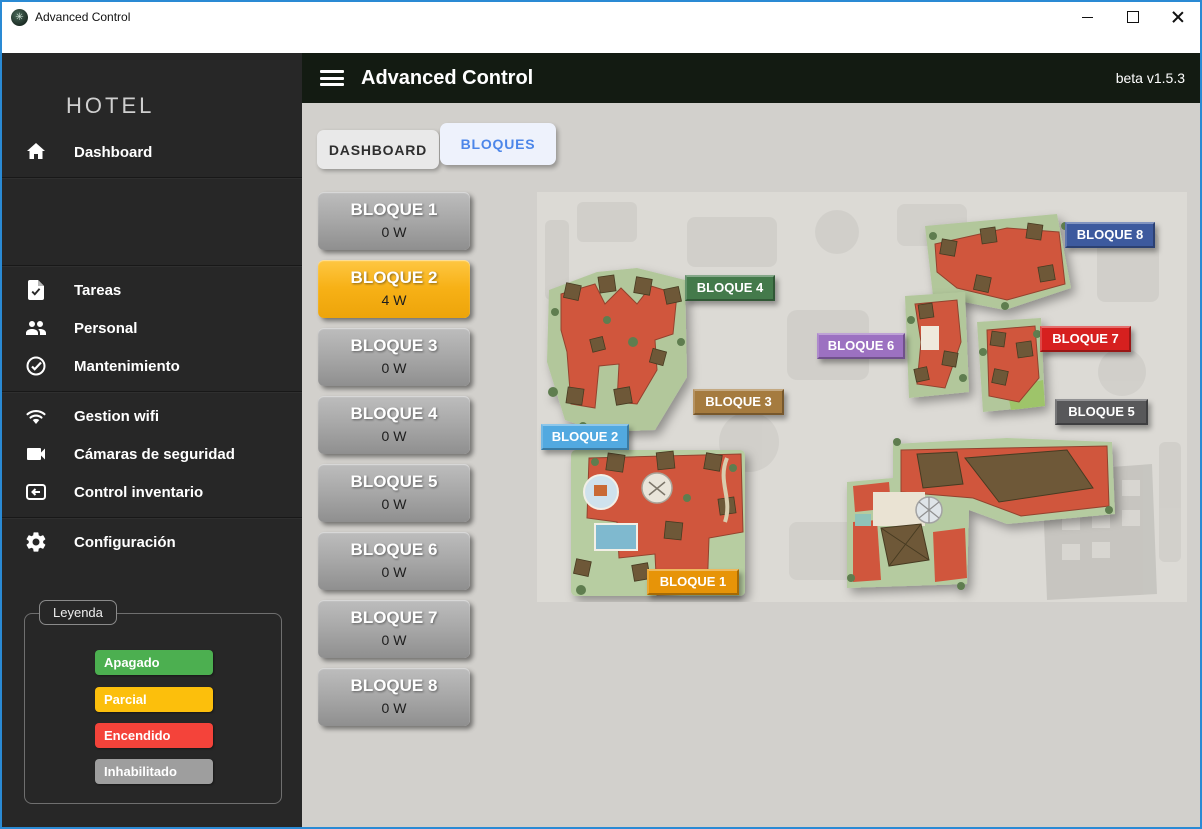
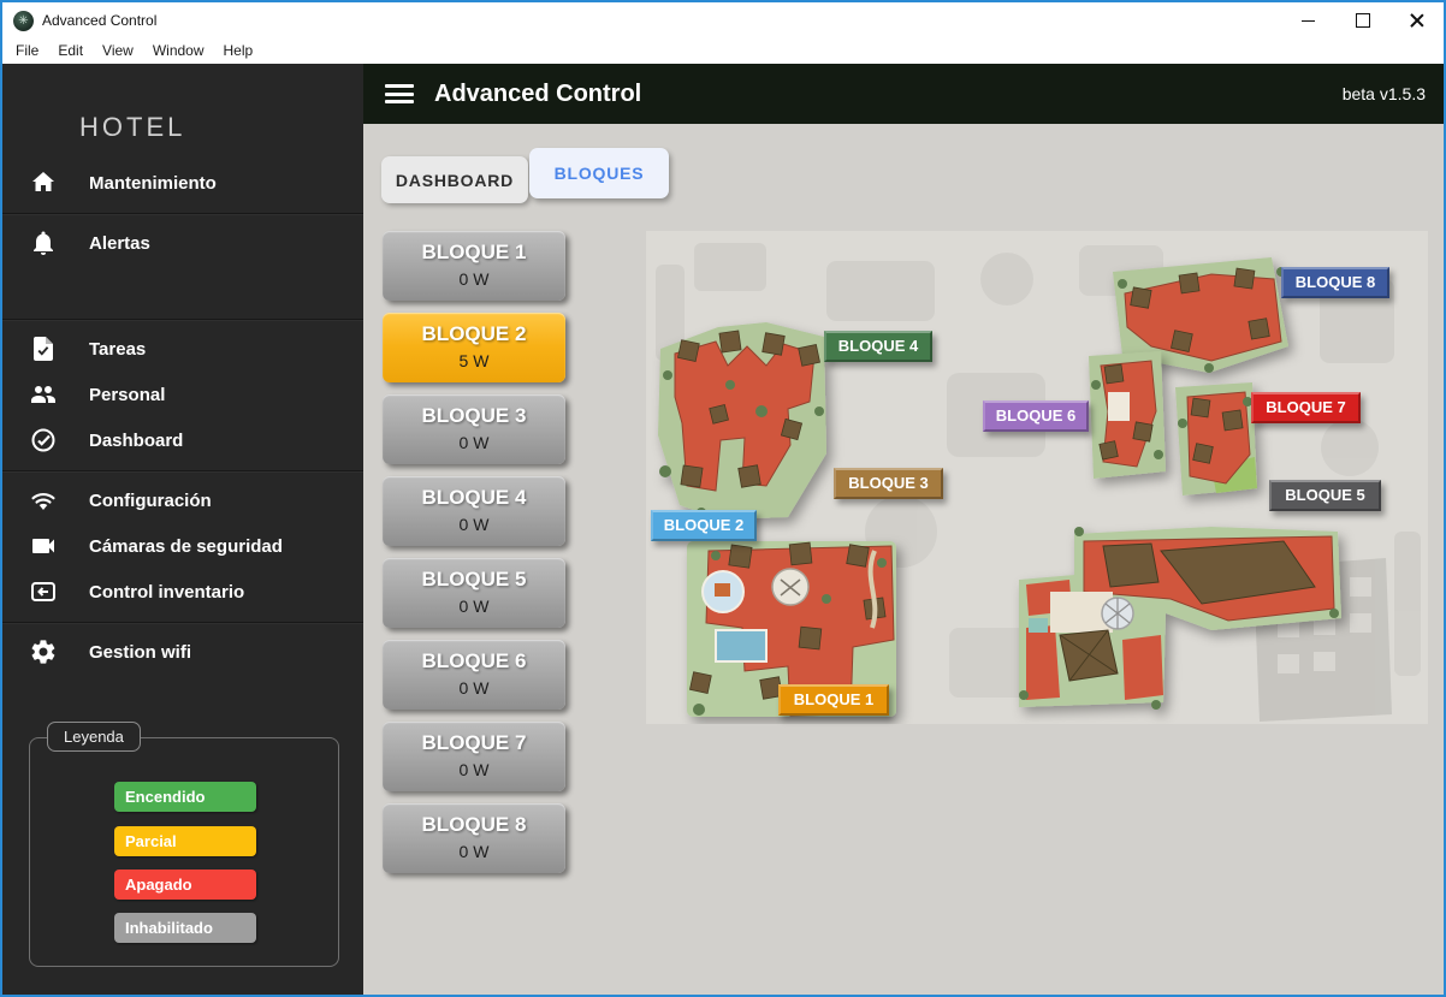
  Advanced Control
+ File
+ Edit
+ View
+ Window
+ Help
  HOTEL
- Dashboard
+ Mantenimiento
+ Alertas
  Tareas
  Personal
- Mantenimiento
+ Dashboard
- Gestion wifi
+ Configuración
  Cámaras de seguridad
  Control inventario
- Configuración
+ Gestion wifi
  Leyenda
- Apagado
+ Encendido
  Parcial
- Encendido
+ Apagado
  Inhabilitado
  Advanced Control
  beta v1.5.3
  DASHBOARD
  BLOQUES
  BLOQUE 1
  0 W
  BLOQUE 2
- 4 W
+ 5 W
  BLOQUE 3
  0 W
  BLOQUE 4
  0 W
  BLOQUE 5
  0 W
  BLOQUE 6
  0 W
  BLOQUE 7
  0 W
  BLOQUE 8
  0 W
  BLOQUE 8
  BLOQUE 4
  BLOQUE 6
  BLOQUE 7
  BLOQUE 3
  BLOQUE 5
  BLOQUE 2
  BLOQUE 1
